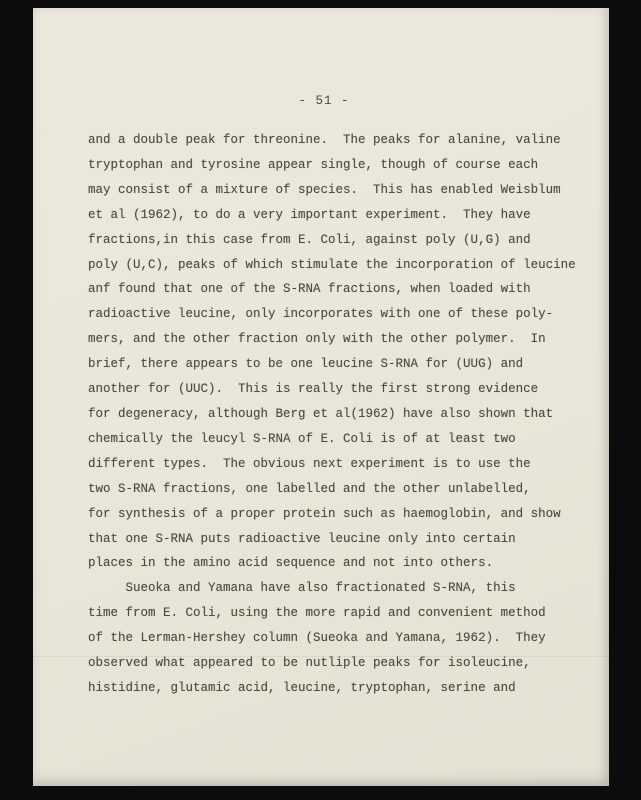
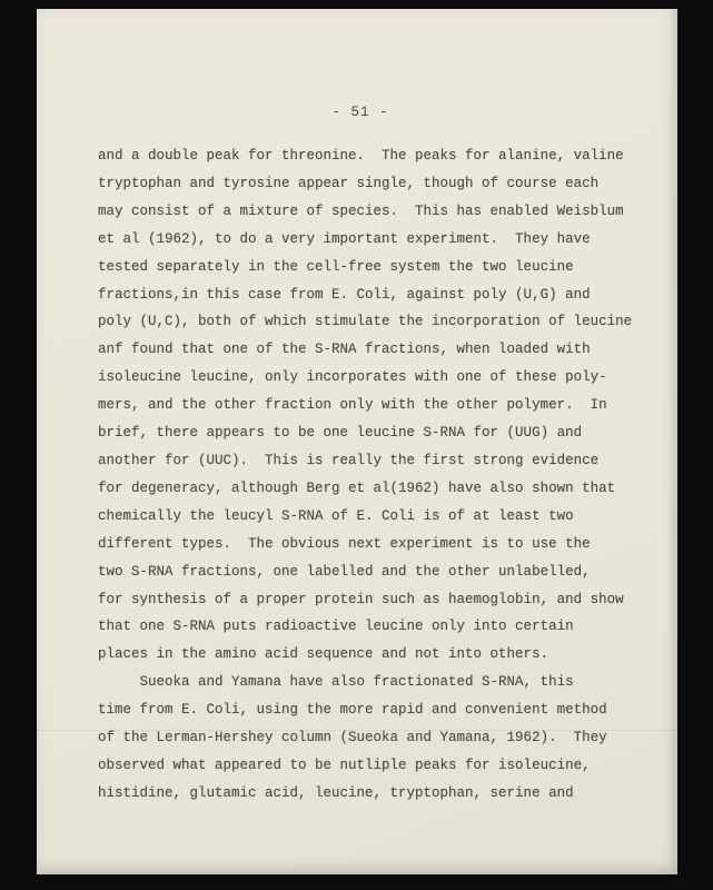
  - 51 -
  and a double peak for threonine. The peaks for alanine, valine
  tryptophan and tyrosine appear single, though of course each
  may consist of a mixture of species. This has enabled Weisblum
  et al (1962), to do a very important experiment. They have
+ tested separately in the cell-free system the two leucine
  fractions,in this case from E. Coli, against poly (U,G) and
- poly (U,C), peaks of which stimulate the incorporation of leucine
+ poly (U,C), both of which stimulate the incorporation of leucine
  anf found that one of the S-RNA fractions, when loaded with
- radioactive leucine, only incorporates with one of these poly-
+ isoleucine leucine, only incorporates with one of these poly-
  mers, and the other fraction only with the other polymer. In
  brief, there appears to be one leucine S-RNA for (UUG) and
  another for (UUC). This is really the first strong evidence
  for degeneracy, although Berg et al(1962) have also shown that
  chemically the leucyl S-RNA of E. Coli is of at least two
  different types. The obvious next experiment is to use the
  two S-RNA fractions, one labelled and the other unlabelled,
  for synthesis of a proper protein such as haemoglobin, and show
  that one S-RNA puts radioactive leucine only into certain
  places in the amino acid sequence and not into others.
  Sueoka and Yamana have also fractionated S-RNA, this
  time from E. Coli, using the more rapid and convenient method
  of the Lerman-Hershey column (Sueoka and Yamana, 1962). They
  observed what appeared to be nutliple peaks for isoleucine,
  histidine, glutamic acid, leucine, tryptophan, serine and
